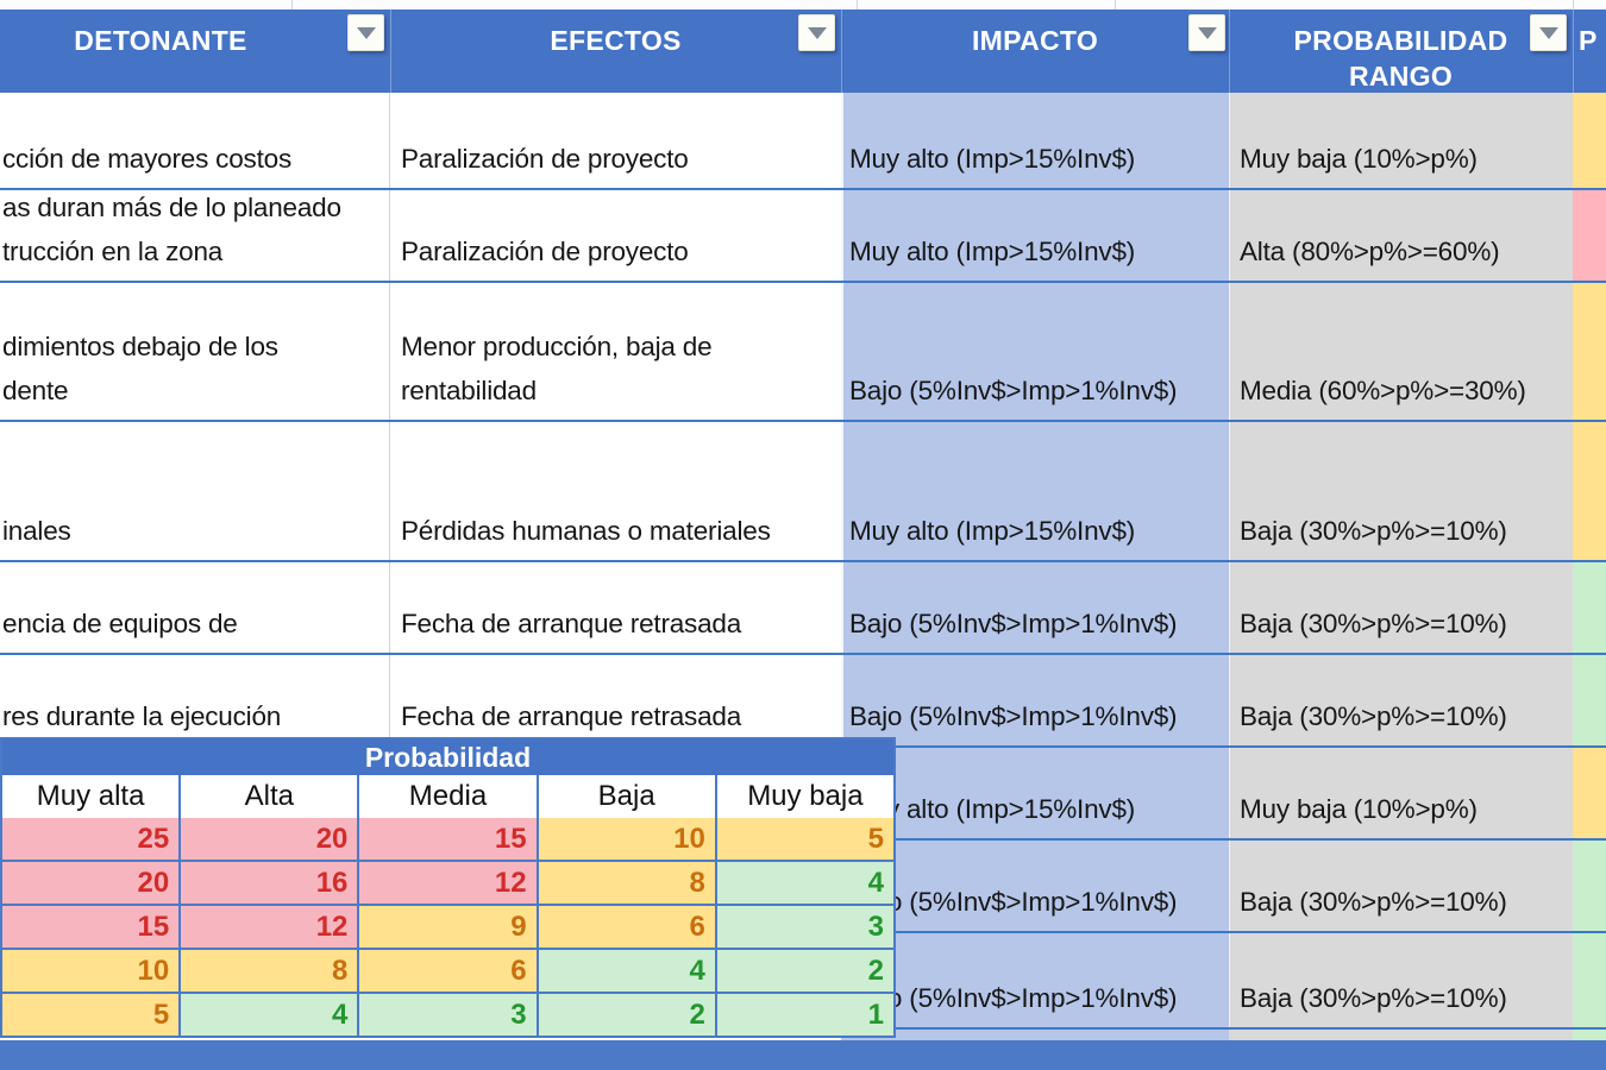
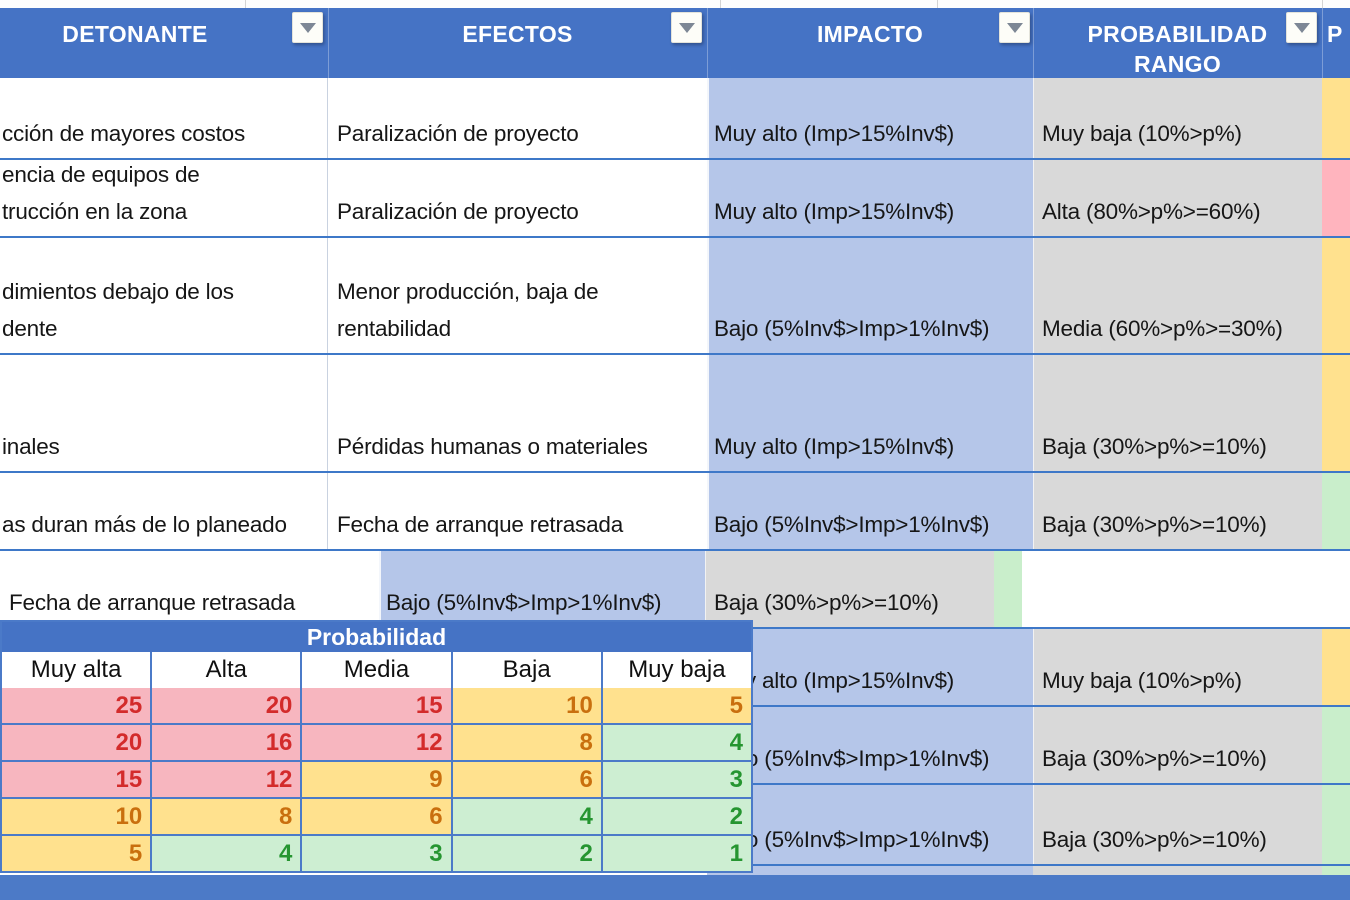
  DETONANTE
  EFECTOS
  IMPACTO
  PROBABILIDAD
  RANGO
  P
  cción de mayores costos
  Paralización de proyecto
  Muy alto (Imp>15%Inv$)
  Muy baja (10%>p%)
- as duran más de lo planeado
+ encia de equipos de
  trucción en la zona
  Paralización de proyecto
  Muy alto (Imp>15%Inv$)
  Alta (80%>p%>=60%)
  dimientos debajo de los
  dente
  Menor producción, baja de
  rentabilidad
  Bajo (5%Inv$>Imp>1%Inv$)
  Media (60%>p%>=30%)
  inales
  Pérdidas humanas o materiales
  Muy alto (Imp>15%Inv$)
  Baja (30%>p%>=10%)
- encia de equipos de
+ as duran más de lo planeado
  Fecha de arranque retrasada
  Bajo (5%Inv$>Imp>1%Inv$)
  Baja (30%>p%>=10%)
- res durante la ejecución
  Fecha de arranque retrasada
  Bajo (5%Inv$>Imp>1%Inv$)
  Baja (30%>p%>=10%)
  alto (Imp>15%Inv$)
  Muy baja (10%>p%)
  (5%Inv$>Imp>1%Inv$)
  Baja (30%>p%>=10%)
  (5%Inv$>Imp>1%Inv$)
  Baja (30%>p%>=10%)
  Probabilidad
  Muy alta
  Alta
  Media
  Baja
  Muy baja
  25
  20
  15
  10
  5
  20
  16
  12
  8
  4
  15
  12
  9
  6
  3
  10
  8
  6
  4
  2
  5
  4
  3
  2
  1
